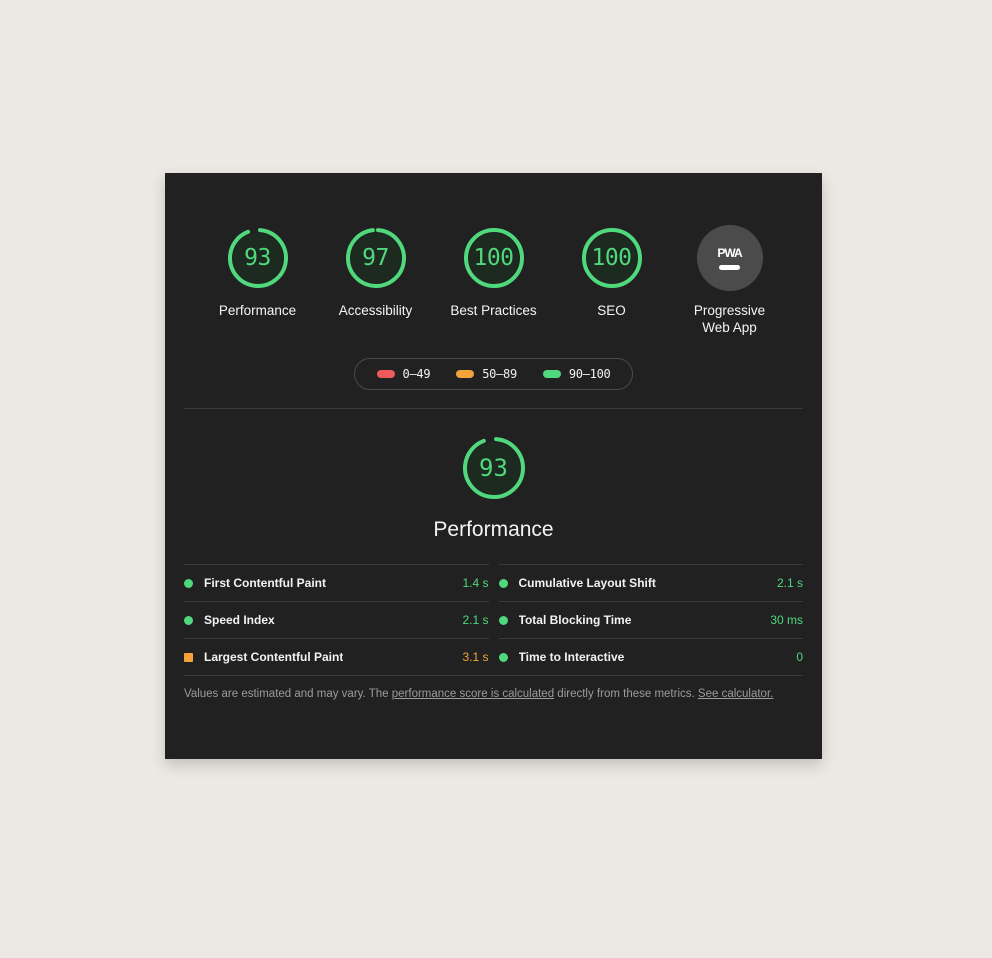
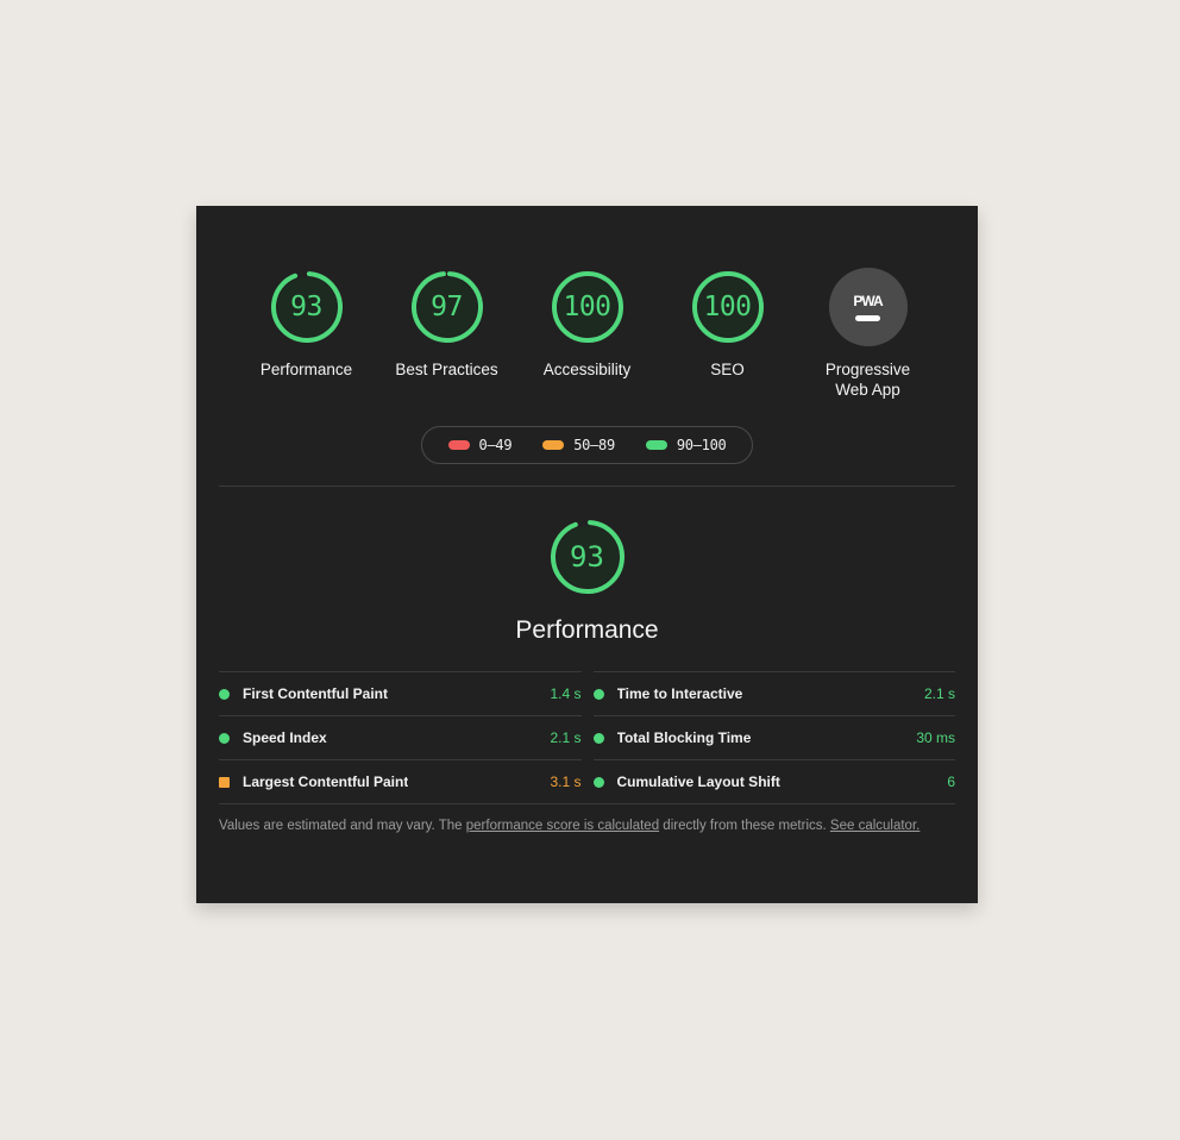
  93
  Performance
  97
- Accessibility
+ Best Practices
  100
- Best Practices
+ Accessibility
  100
  SEO
  PWA
  Progressive Web App
  0–49
  50–89
  90–100
  93
  Performance
  First Contentful Paint
  1.4 s
  Speed Index
  2.1 s
  Largest Contentful Paint
  3.1 s
- Cumulative Layout Shift
+ Time to Interactive
  2.1 s
  Total Blocking Time
  30 ms
- Time to Interactive
+ Cumulative Layout Shift
- 0
+ 6
  Values are estimated and may vary. The performance score is calculated directly from these metrics. See calculator.
